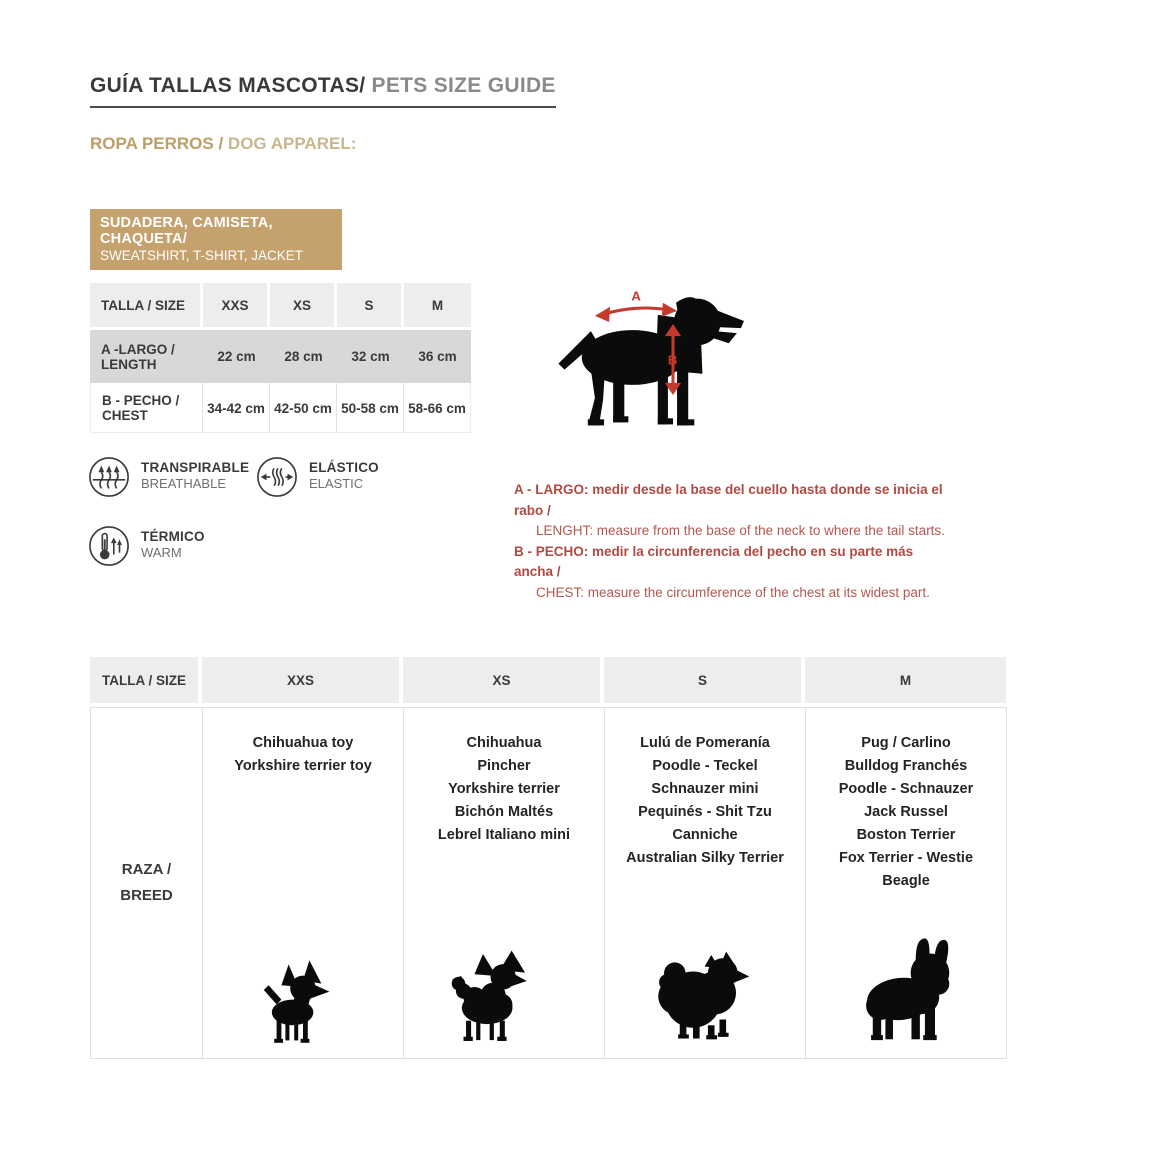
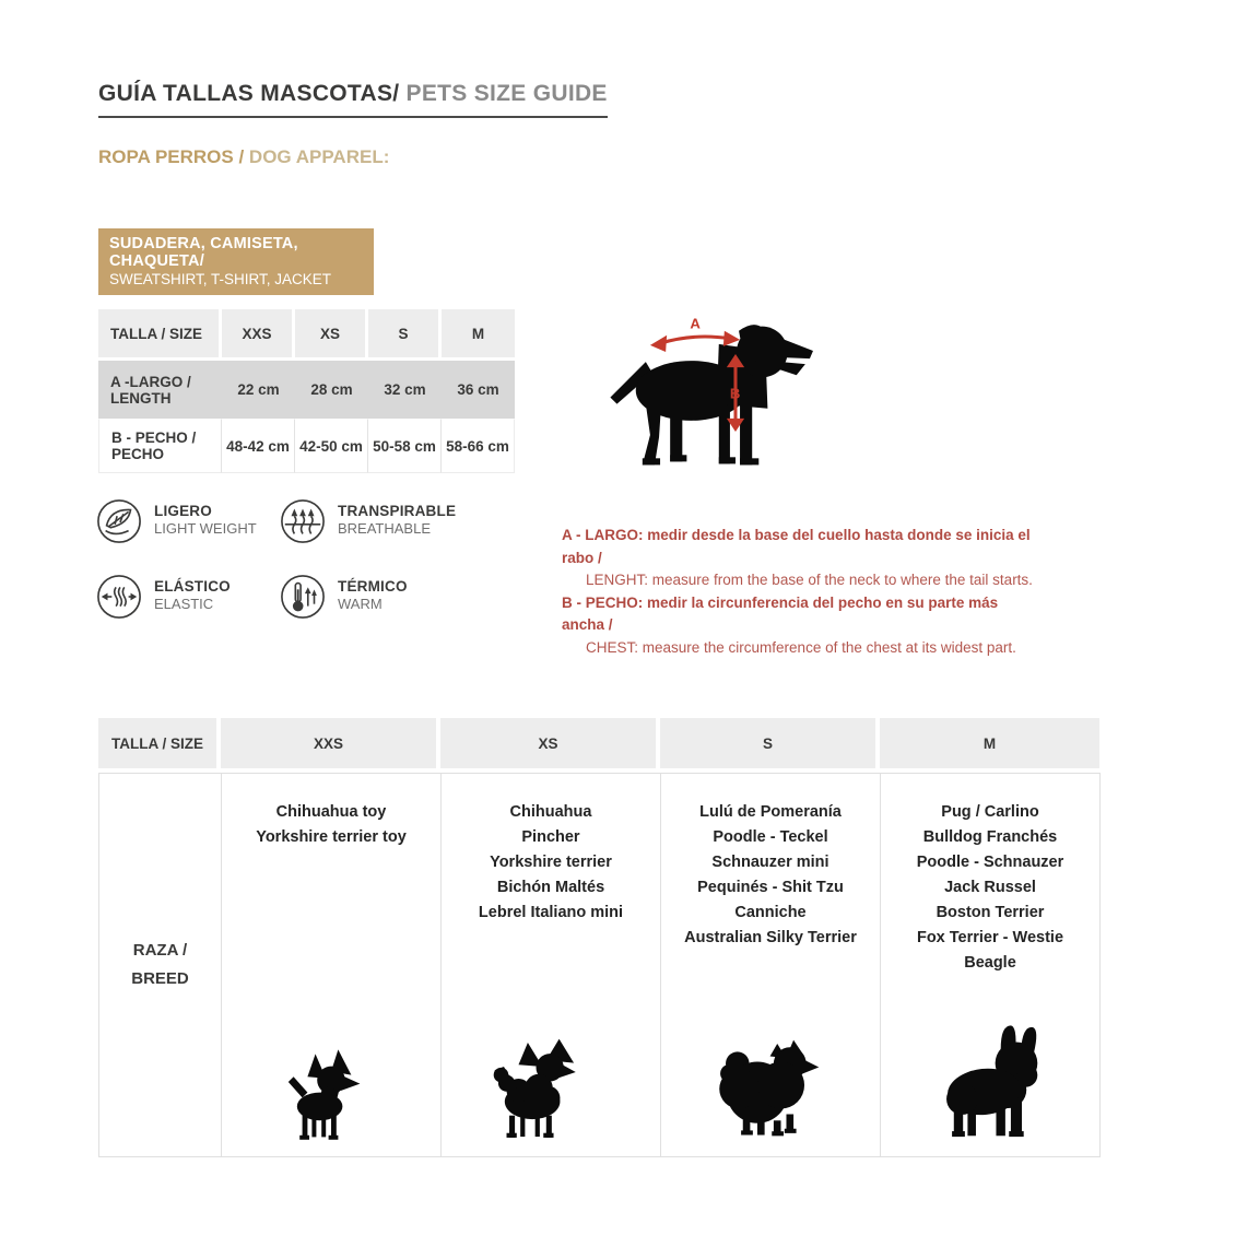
  GUÍA TALLAS MASCOTAS/ PETS SIZE GUIDE
  ROPA PERROS / DOG APPAREL:
  SUDADERA, CAMISETA, CHAQUETA/
  SWEATSHIRT, T-SHIRT, JACKET
  TALLA / SIZE
  XXS
  XS
  S
  M
  A -LARGO / LENGTH
  22 cm
  28 cm
  32 cm
  36 cm
- B - PECHO / CHEST
+ B - PECHO / PECHO
- 34-42 cm
+ 48-42 cm
  42-50 cm
  50-58 cm
  58-66 cm
  A
  B
+ LIGERO
+ LIGHT WEIGHT
  TRANSPIRABLE
  BREATHABLE
  ELÁSTICO
  ELASTIC
  TÉRMICO
  WARM
  A - LARGO: medir desde la base del cuello hasta donde se inicia el rabo /
  LENGHT: measure from the base of the neck to where the tail starts.
  B - PECHO: medir la circunferencia del pecho en su parte más ancha /
  CHEST: measure the circumference of the chest at its widest part.
  TALLA / SIZE
  XXS
  XS
  S
  M
  RAZA /
  BREED
  Chihuahua toy
  Yorkshire terrier toy
  Chihuahua
  Pincher
  Yorkshire terrier
  Bichón Maltés
  Lebrel Italiano mini
  Lulú de Pomeranía
  Poodle - Teckel
  Schnauzer mini
  Pequinés - Shit Tzu
  Canniche
  Australian Silky Terrier
  Pug / Carlino
  Bulldog Franchés
  Poodle - Schnauzer
  Jack Russel
  Boston Terrier
  Fox Terrier - Westie
  Beagle
